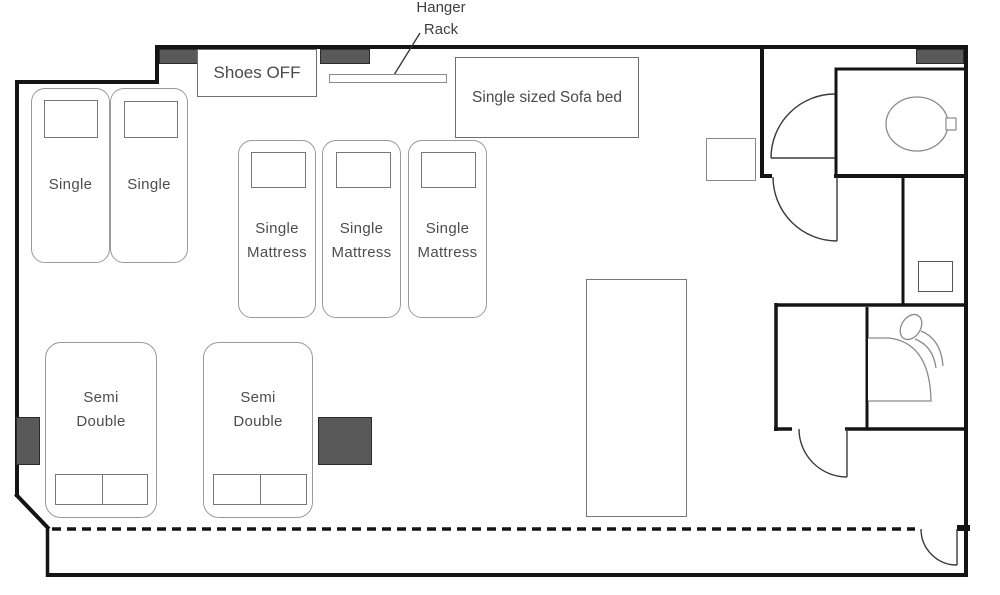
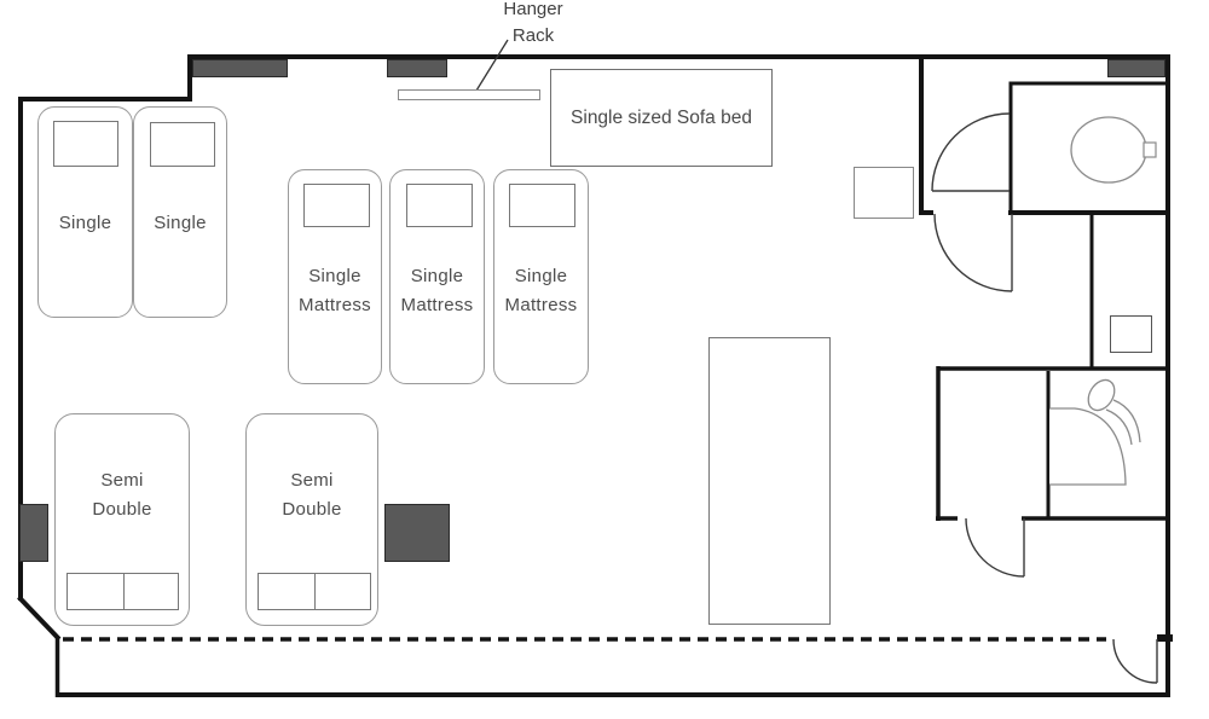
- Shoes OFF
  Hanger
  Rack
  Single sized Sofa bed
  Single
  Single
  Single
  Mattress
  Single
  Mattress
  Single
  Mattress
  Semi
  Double
  Semi
  Double
